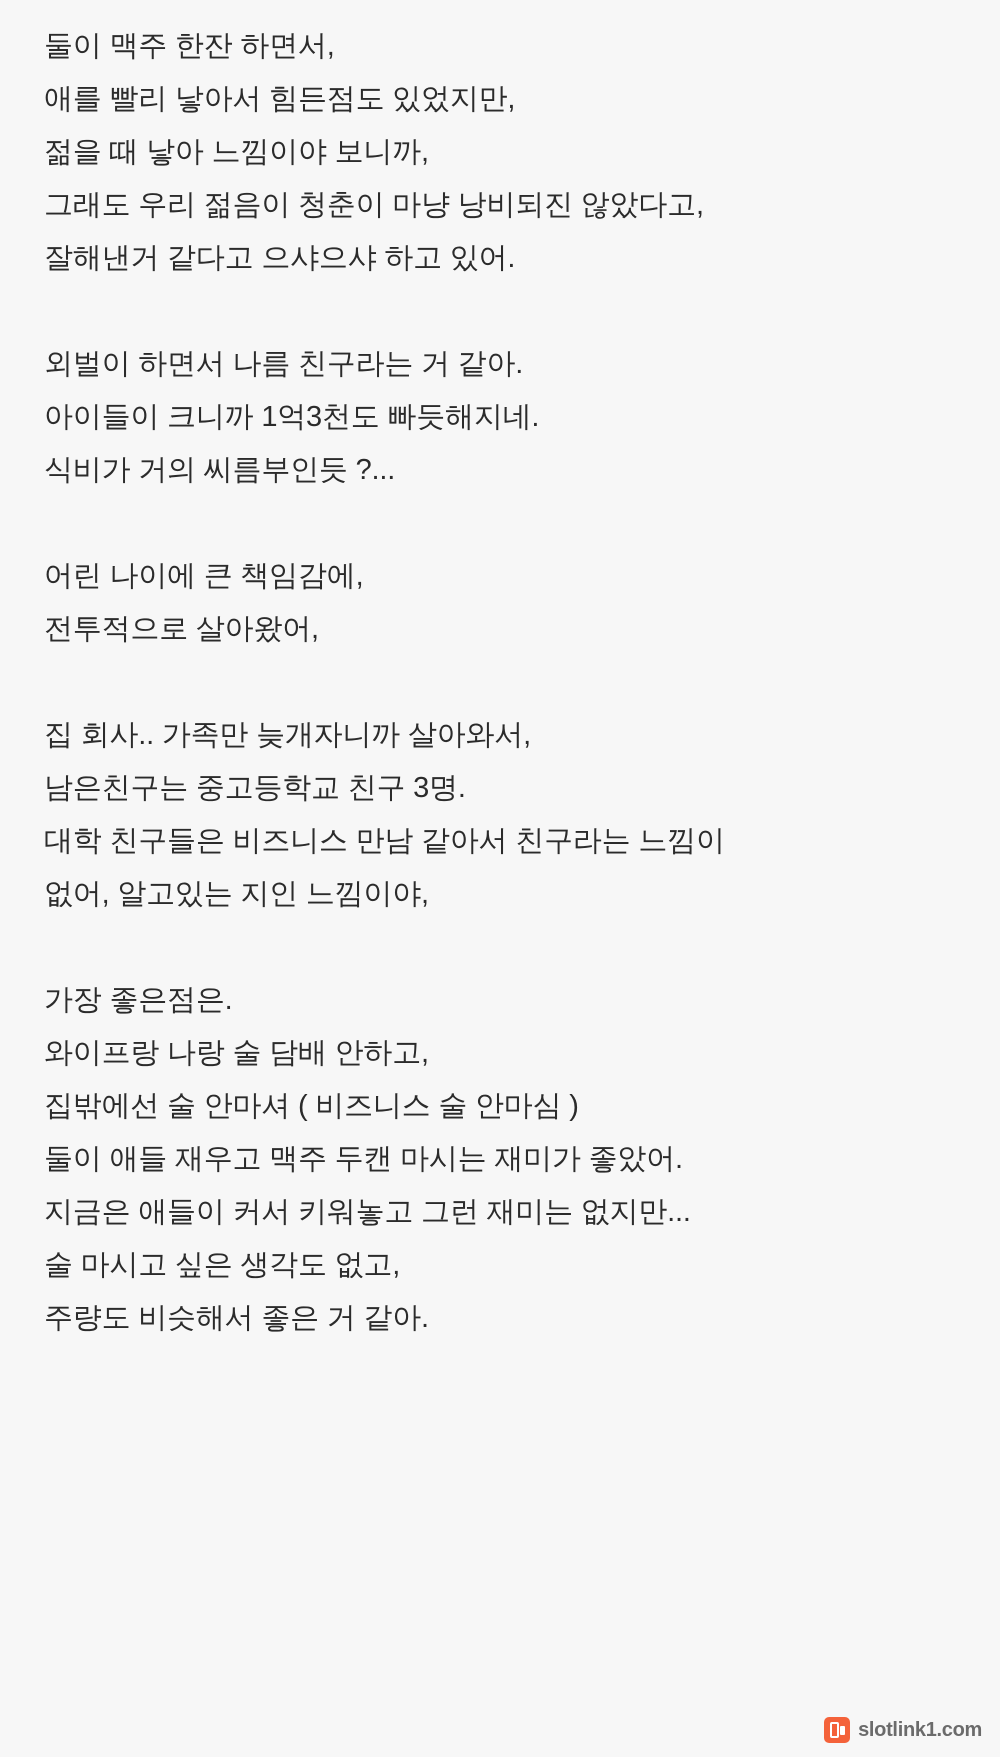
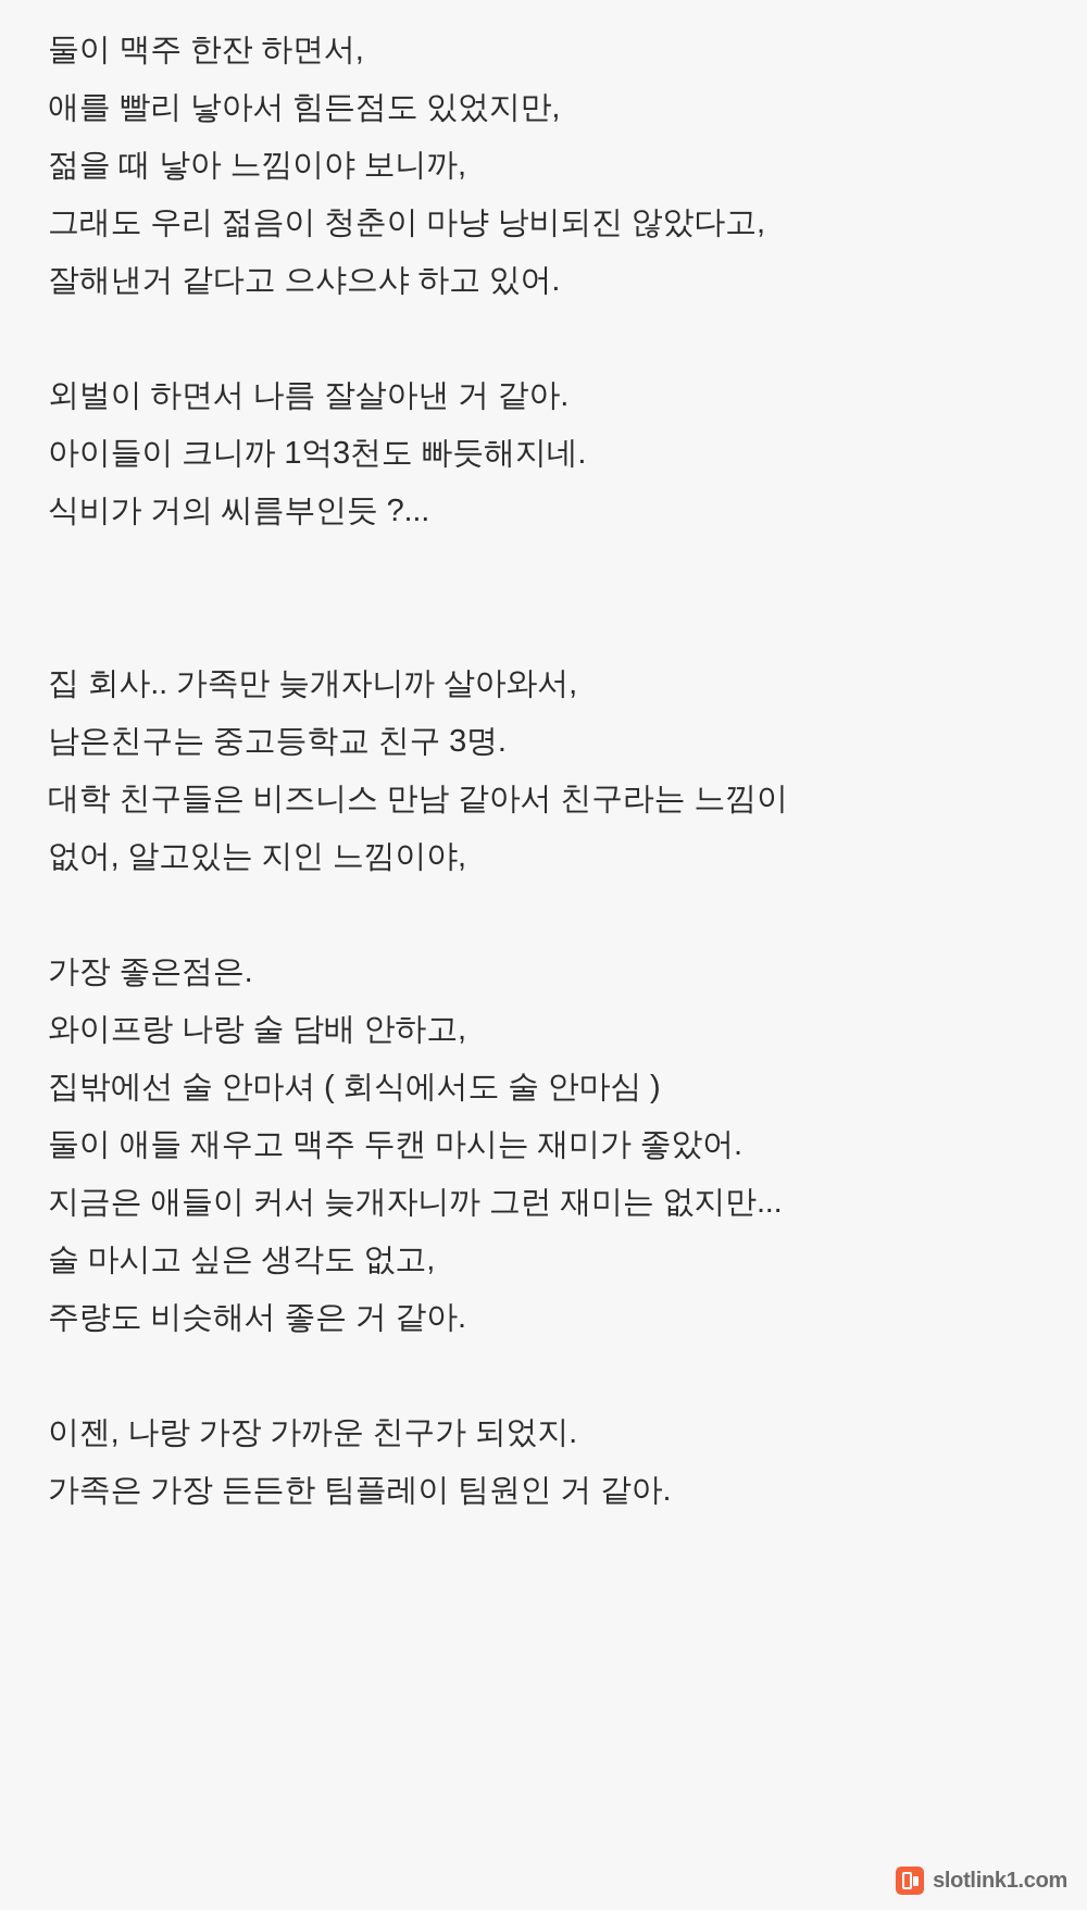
  둘이 맥주 한잔 하면서,
  애를 빨리 낳아서 힘든점도 있었지만,
  젊을 때 낳아 느낌이야 보니까,
  그래도 우리 젊음이 청춘이 마냥 낭비되진 않았다고,
  잘해낸거 같다고 으샤으샤 하고 있어.
- 외벌이 하면서 나름 친구라는 거 같아.
+ 외벌이 하면서 나름 잘살아낸 거 같아.
  아이들이 크니까 1억3천도 빠듯해지네.
  식비가 거의 씨름부인듯 ?...
- 어린 나이에 큰 책임감에,
- 전투적으로 살아왔어,
  집 회사.. 가족만 늦개자니까 살아와서,
  남은친구는 중고등학교 친구 3명.
  대학 친구들은 비즈니스 만남 같아서 친구라는 느낌이
  없어, 알고있는 지인 느낌이야,
  가장 좋은점은.
  와이프랑 나랑 술 담배 안하고,
- 집밖에선 술 안마셔 ( 비즈니스 술 안마심 )
+ 집밖에선 술 안마셔 ( 회식에서도 술 안마심 )
  둘이 애들 재우고 맥주 두캔 마시는 재미가 좋았어.
- 지금은 애들이 커서 키워놓고 그런 재미는 없지만...
+ 지금은 애들이 커서 늦개자니까 그런 재미는 없지만...
  술 마시고 싶은 생각도 없고,
  주량도 비슷해서 좋은 거 같아.
+ 이젠, 나랑 가장 가까운 친구가 되었지.
+ 가족은 가장 든든한 팀플레이 팀원인 거 같아.
  slotlink1.com
